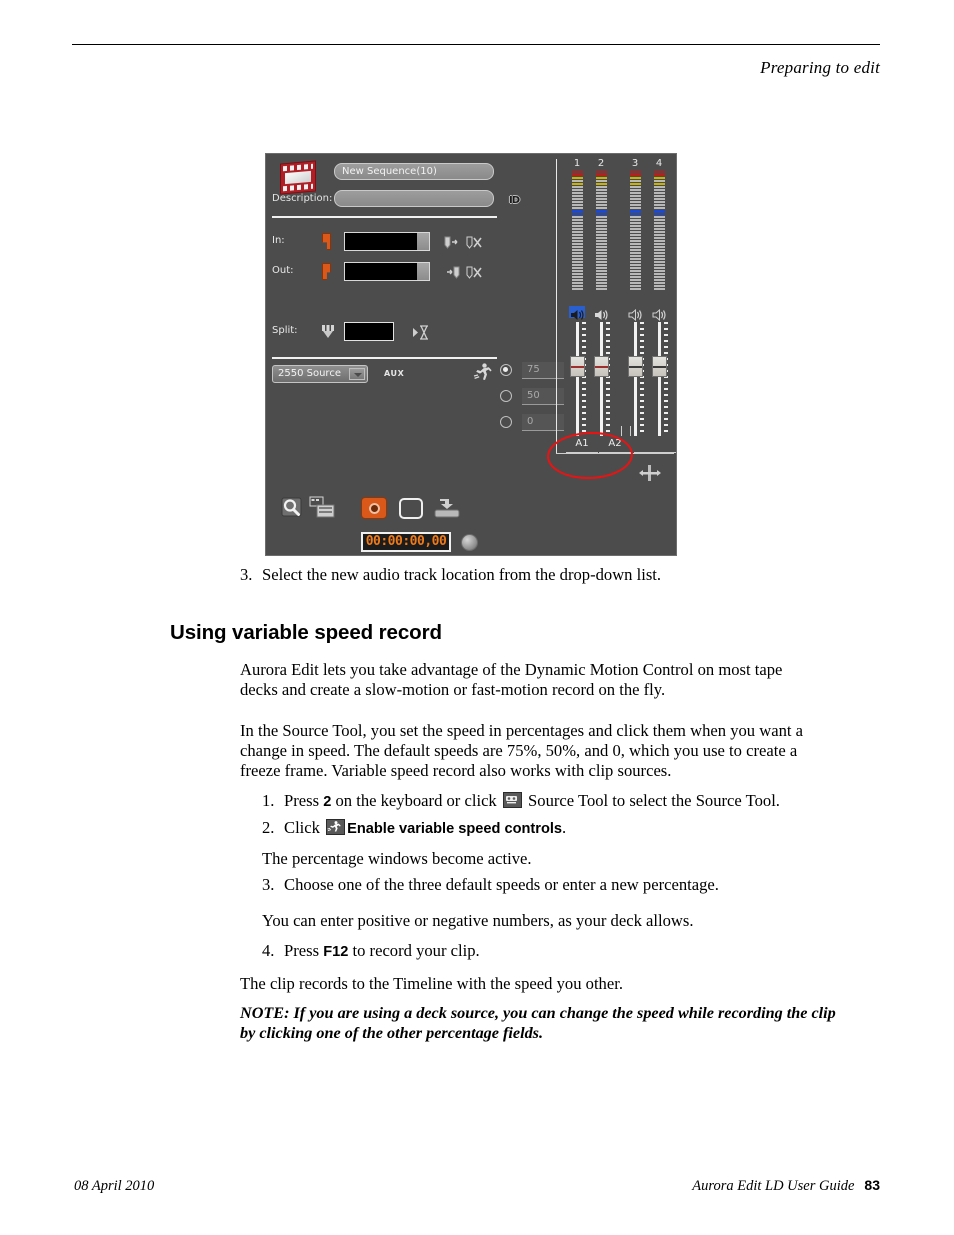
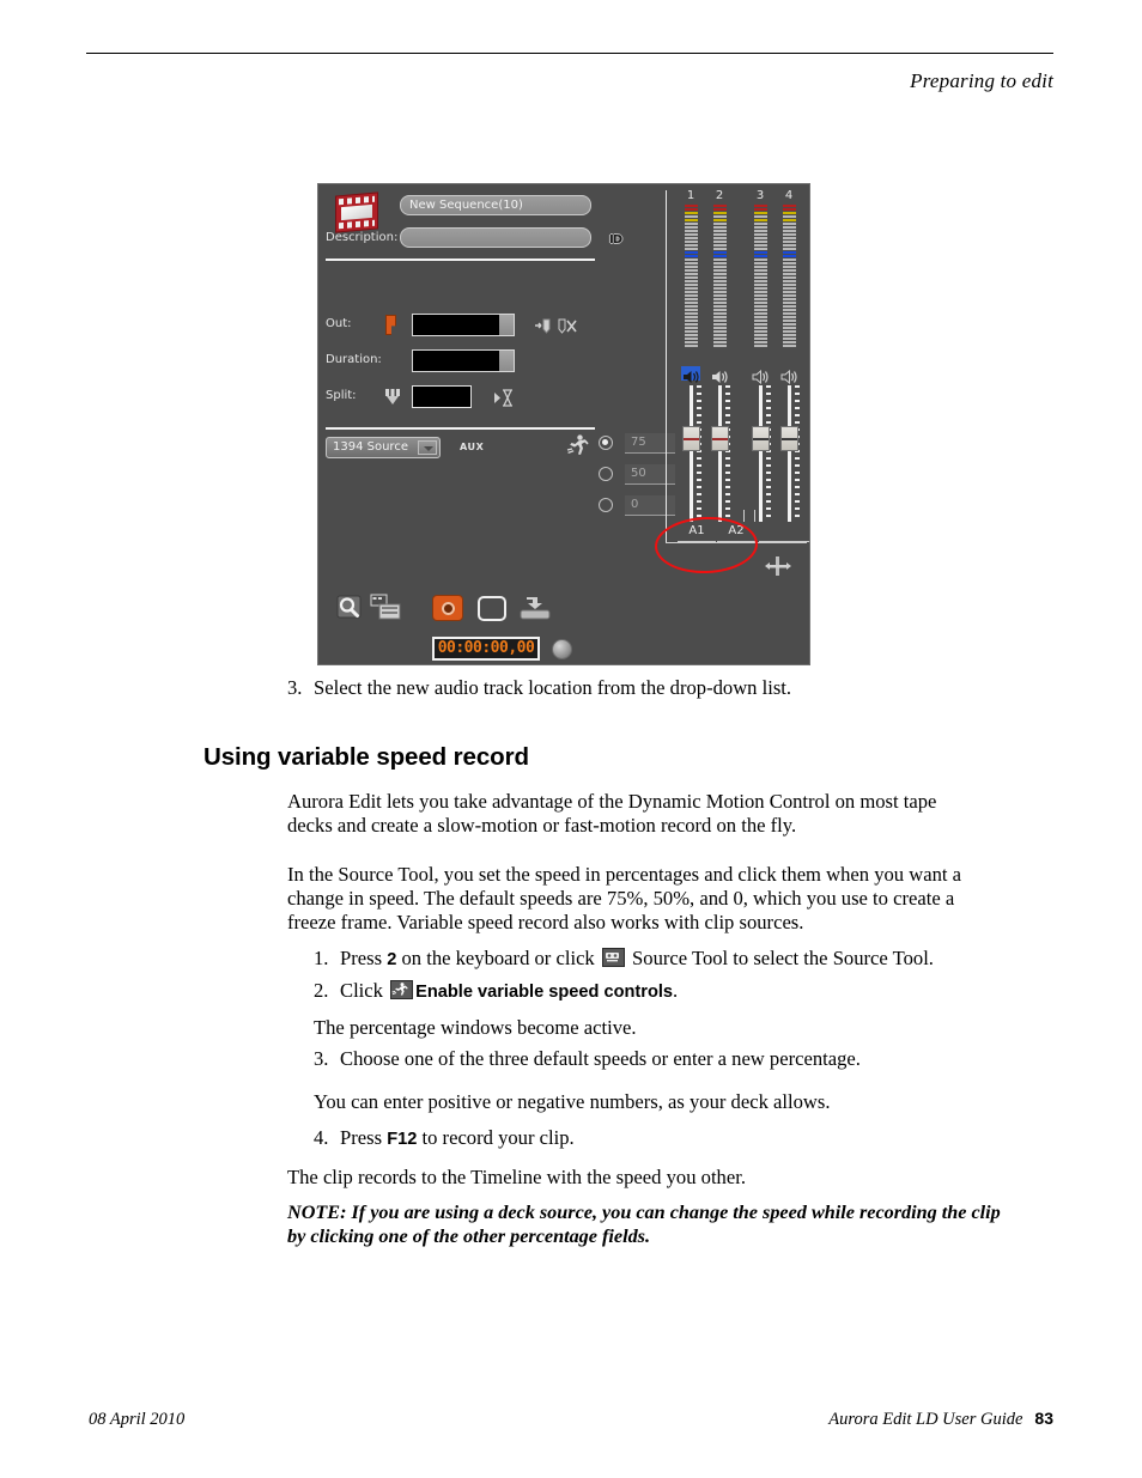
  Preparing to edit
  New Sequence(10)
  Description:
  ID
- In:
  Out:
+ Duration:
  Split:
- 2550 Source
+ 1394 Source
  AUX
  75
  50
  0
  00:00:00,00
  1
  2
  3
  4
  A1
  A2
  3.
  Select the new audio track location from the drop-down list.
  Using variable speed record
  Aurora Edit lets you take advantage of the Dynamic Motion Control on most tape decks and create a slow-motion or fast-motion record on the fly.
  In the Source Tool, you set the speed in percentages and click them when you want a change in speed. The default speeds are 75%, 50%, and 0, which you use to create a freeze frame. Variable speed record also works with clip sources.
  1.
  Press 2 on the keyboard or click Source Tool to select the Source Tool.
  2.
  Click Enable variable speed controls.
  The percentage windows become active.
  3.
  Choose one of the three default speeds or enter a new percentage.
  You can enter positive or negative numbers, as your deck allows.
  4.
  Press F12 to record your clip.
  The clip records to the Timeline with the speed you other.
  NOTE: If you are using a deck source, you can change the speed while recording the clip by clicking one of the other percentage fields.
  08 April 2010
  Aurora Edit LD User Guide 83
